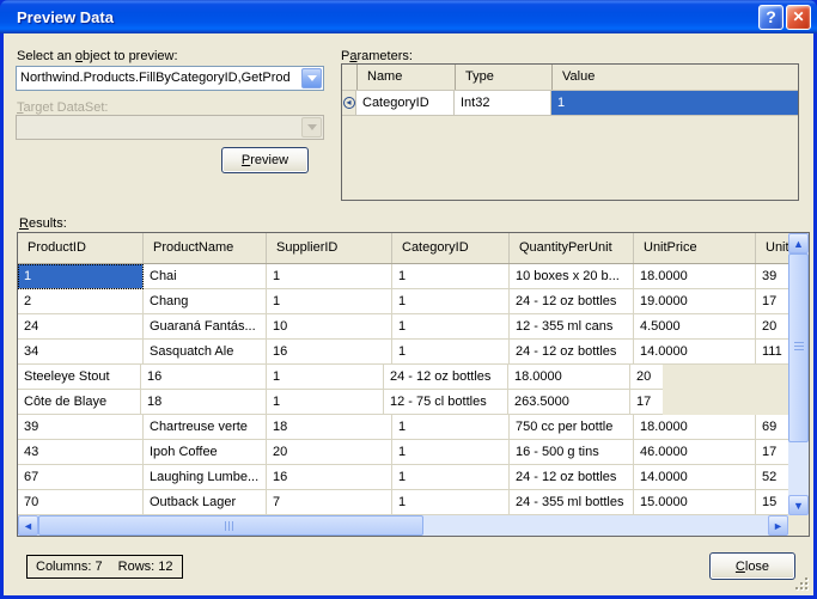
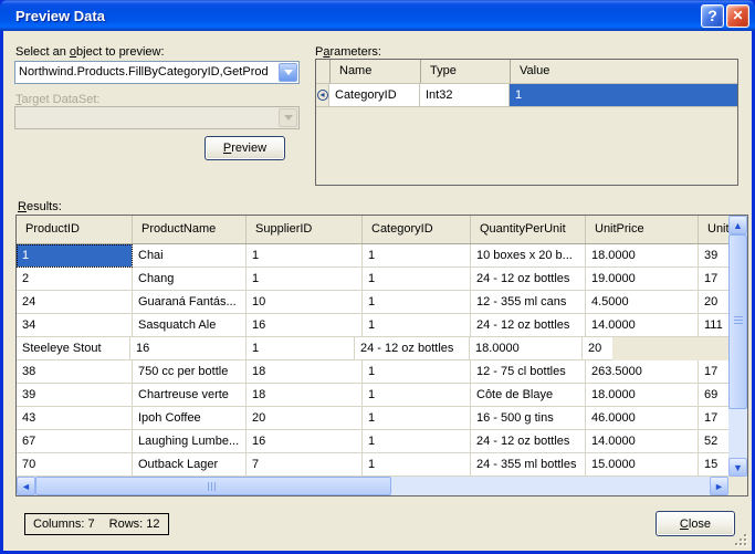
  Preview Data
  ?
  ✕
  Select an object to preview:
  Northwind.Products.FillByCategoryID,GetProd
  Target DataSet:
  P
  review
  Parameters:
  Name
  Type
  Value
  ◂
  CategoryID
  Int32
  1
  Results:
  ProductID
  ProductName
  SupplierID
  CategoryID
  QuantityPerUnit
  UnitPrice
  1
  Chai
  1
  1
  10 boxes x 20 b...
  18.0000
  39
  2
  Chang
  1
  1
  24 - 12 oz bottles
  19.0000
  17
  24
  Guaraná Fantás...
  10
  1
  12 - 355 ml cans
  4.5000
  20
  34
  Sasquatch Ale
  16
  1
  24 - 12 oz bottles
  14.0000
  111
  Steeleye Stout
  16
  1
  24 - 12 oz bottles
  18.0000
  20
+ 38
- Côte de Blaye
+ 750 cc per bottle
  18
  1
  12 - 75 cl bottles
  263.5000
  17
  39
  Chartreuse verte
  18
  1
- 750 cc per bottle
+ Côte de Blaye
  18.0000
  69
  43
  Ipoh Coffee
  20
  1
  16 - 500 g tins
  46.0000
  17
  67
  Laughing Lumbe...
  16
  1
  24 - 12 oz bottles
  14.0000
  52
  70
  Outback Lager
  7
  1
  24 - 355 ml bottles
  15.0000
  15
  ▲
  ▼
  ◄
  ►
  Columns: 7
  Rows: 12
  C
  lose
